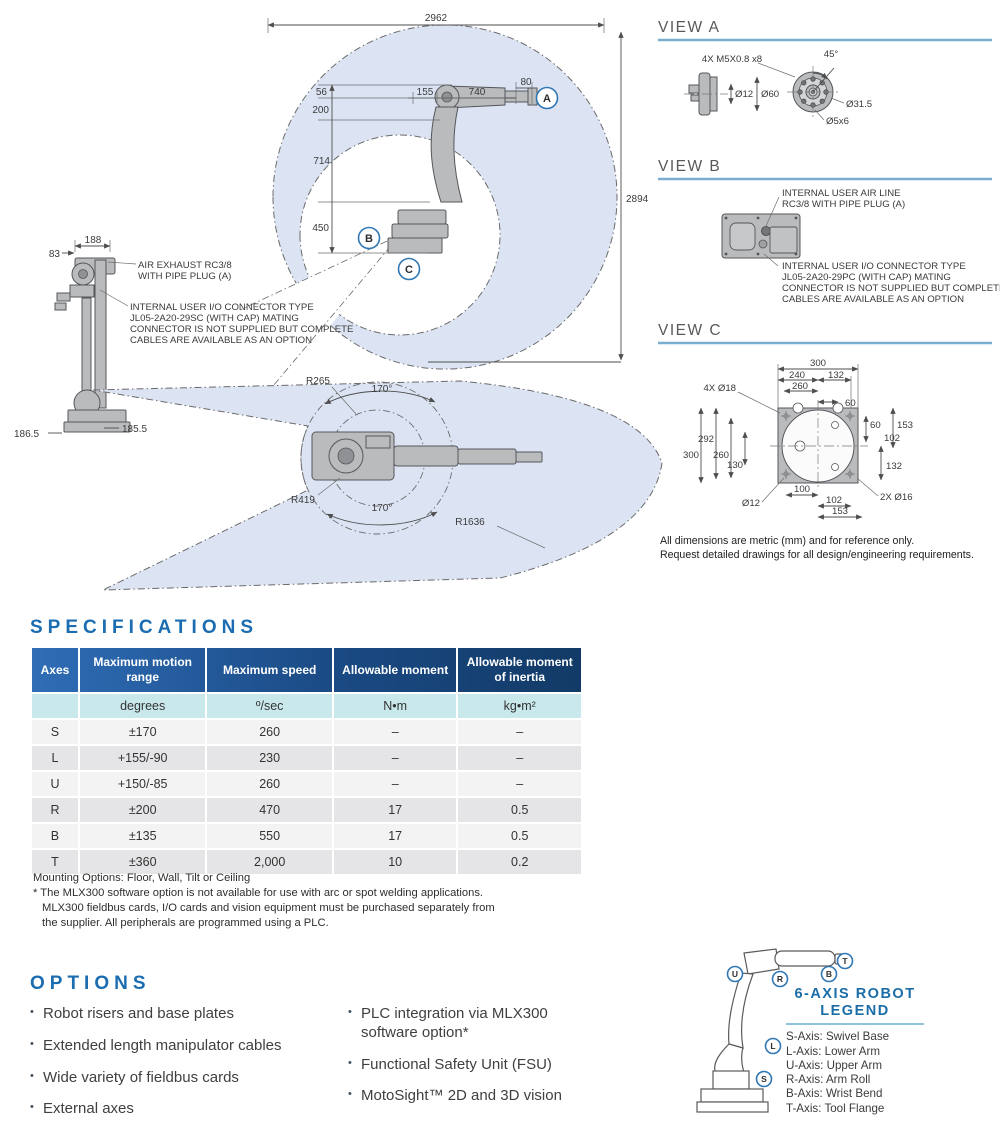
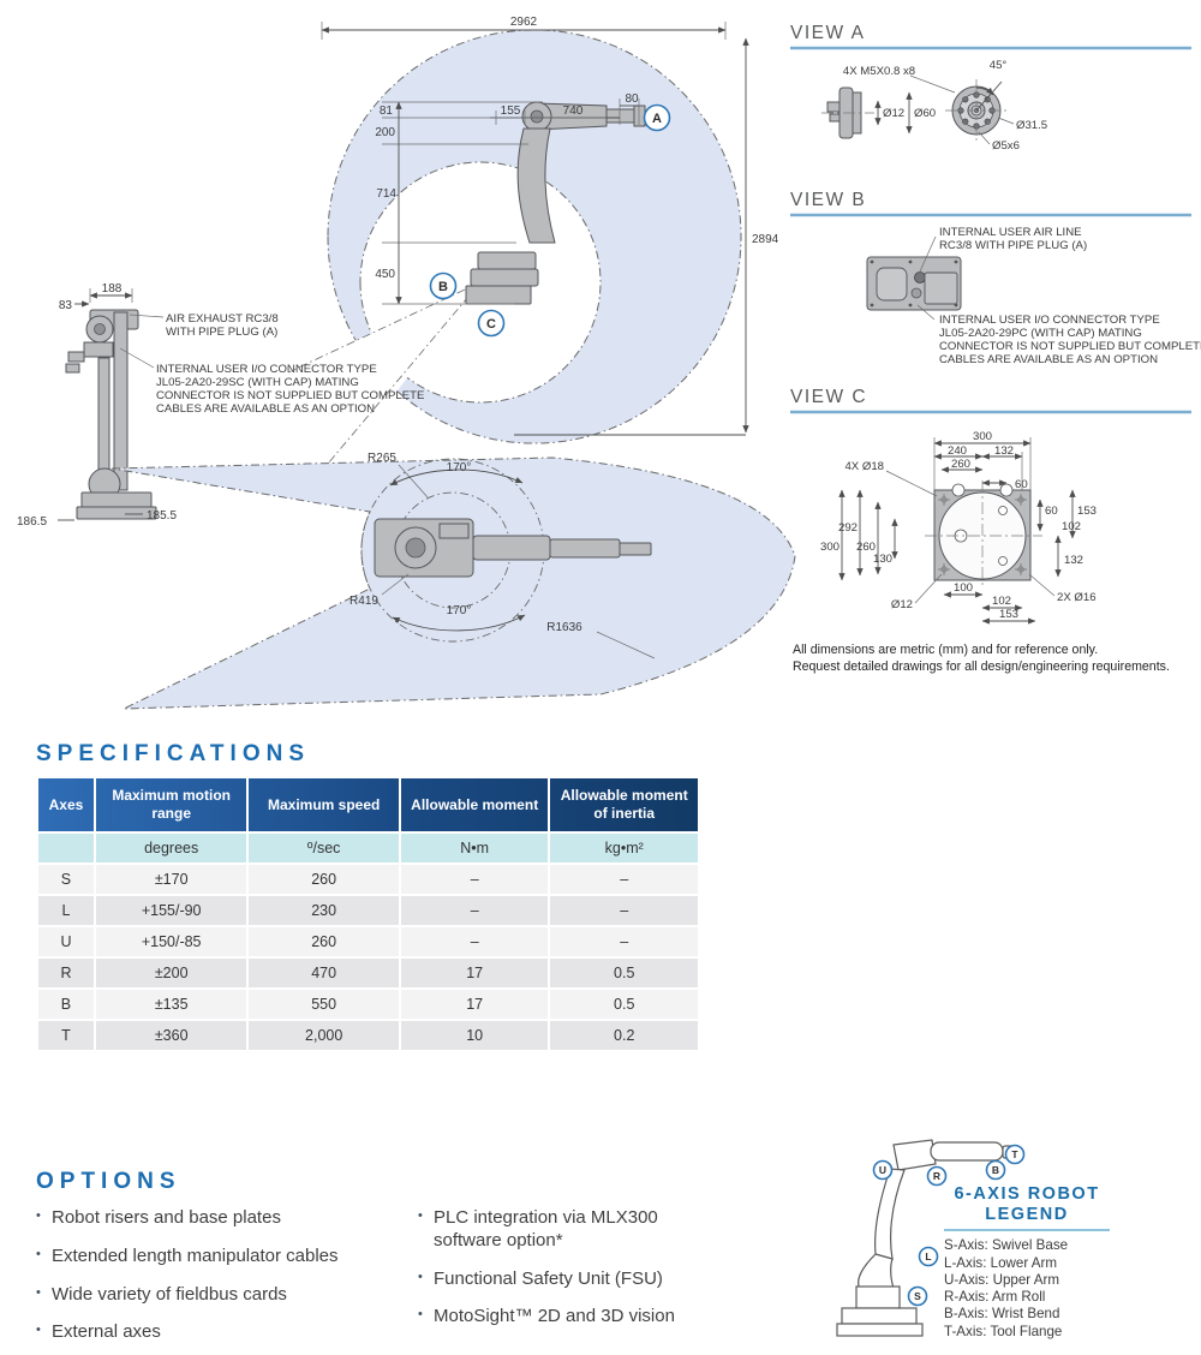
  2962
  2894
  155
  740
  80
- 56
+ 81
  200
  714
  450
  A
  B
  C
  188
  83
  186.5
  185.5
  AIR EXHAUST RC3/8
  WITH PIPE PLUG (A)
  INTERNAL USER I/O CONNECTOR TYPE
  JL05-2A20-29SC (WITH CAP) MATING
  CONNECTOR IS NOT SUPPLIED BUT COMPLETE
  CABLES ARE AVAILABLE AS AN OPTION
  R265
  170°
  R419
  170°
  R1636
  VIEW A
  Ø12
  Ø60
  45°
  4X M5X0.8 x8
  Ø31.5
  Ø5x6
  VIEW B
  INTERNAL USER AIR LINE
  RC3/8 WITH PIPE PLUG (A)
  INTERNAL USER I/O CONNECTOR TYPE
  JL05-2A20-29PC (WITH CAP) MATING
  CONNECTOR IS NOT SUPPLIED BUT COMPLET
  CABLES ARE AVAILABLE AS AN OPTION
  VIEW C
  300
  240
  132
  260
  60
  4X Ø18
  300
  292
  260
  130
  60
  153
  102
  132
  Ø12
  100
  102
  153
  2X Ø16
  All dimensions are metric (mm) and for reference only.
  Request detailed drawings for all design/engineering requirements.
  SPECIFICATIONS
  Axes	Maximum motion range	Maximum speed	Allowable moment	Allowable moment of inertia
  	degrees	º/sec	N•m	kg•m²
  S	±170	260	–	–
  L	+155/-90	230	–	–
  U	+150/-85	260	–	–
  R	±200	470	17	0.5
  B	±135	550	17	0.5
  T	±360	2,000	10	0.2
- Mounting Options: Floor, Wall, Tilt or Ceiling
- * The MLX300 software option is not available for use with arc or spot welding applications.
- MLX300 fieldbus cards, I/O cards and vision equipment must be purchased separately from
- the supplier. All peripherals are programmed using a PLC.
  OPTIONS
  Robot risers and base plates
  Extended length manipulator cables
  Wide variety of fieldbus cards
  External axes
  PLC integration via MLX300 software option*
  Functional Safety Unit (FSU)
  MotoSight™ 2D and 3D vision
  U
  R
  B
  T
  L
  S
  6-AXIS ROBOT
  LEGEND
  S-Axis: Swivel Base
  L-Axis: Lower Arm
  U-Axis: Upper Arm
  R-Axis: Arm Roll
  B-Axis: Wrist Bend
  T-Axis: Tool Flange
